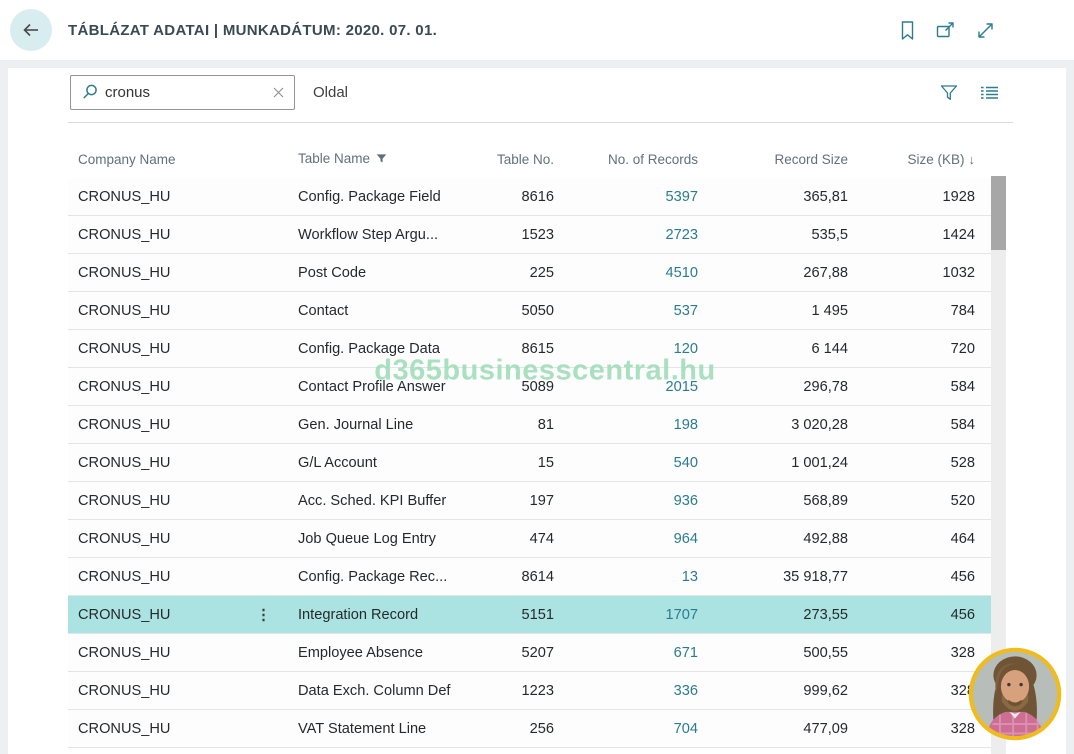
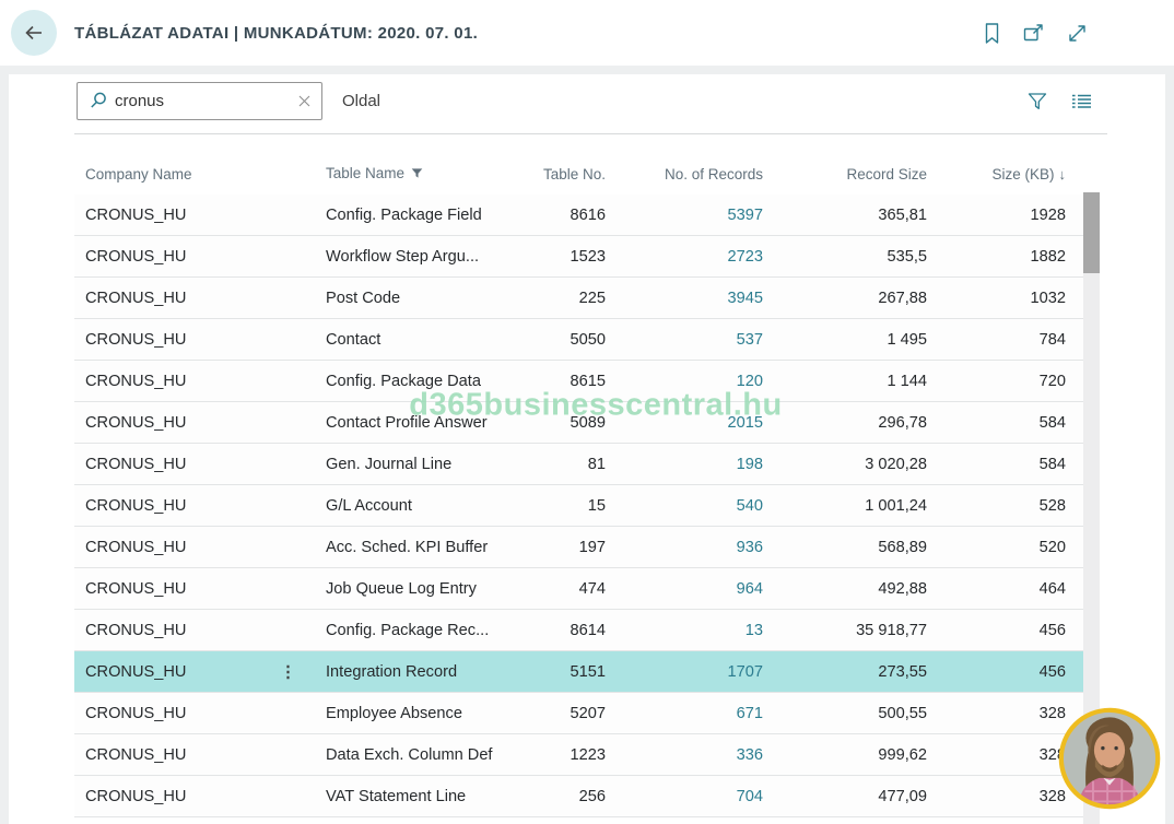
  TÁBLÁZAT ADATAI | MUNKADÁTUM: 2020. 07. 01.
  cronus
  Oldal
  Company Name
  Table Name
  Table No.
  No. of Records
  Record Size
  Size (KB) ↓
  CRONUS_HU
  Config. Package Field
  8616
  5397
  365,81
  1928
  CRONUS_HU
  Workflow Step Argu...
  1523
  2723
  535,5
- 1424
+ 1882
  CRONUS_HU
  Post Code
  225
- 4510
+ 3945
  267,88
  1032
  CRONUS_HU
  Contact
  5050
  537
  1 495
  784
  CRONUS_HU
  Config. Package Data
  8615
  120
- 6 144
+ 1 144
  720
  CRONUS_HU
  Contact Profile Answer
  5089
  2015
  296,78
  584
  CRONUS_HU
  Gen. Journal Line
  81
  198
  3 020,28
  584
  CRONUS_HU
  G/L Account
  15
  540
  1 001,24
  528
  CRONUS_HU
  Acc. Sched. KPI Buffer
  197
  936
  568,89
  520
  CRONUS_HU
  Job Queue Log Entry
  474
  964
  492,88
  464
  CRONUS_HU
  Config. Package Rec...
  8614
  13
  35 918,77
  456
  CRONUS_HU
  ⋮
  Integration Record
  5151
  1707
  273,55
  456
  CRONUS_HU
  Employee Absence
  5207
  671
  500,55
  328
  CRONUS_HU
  Data Exch. Column Def
  1223
  336
  999,62
  CRONUS_HU
  VAT Statement Line
  256
  704
  477,09
  328
  d365businesscentral.hu
